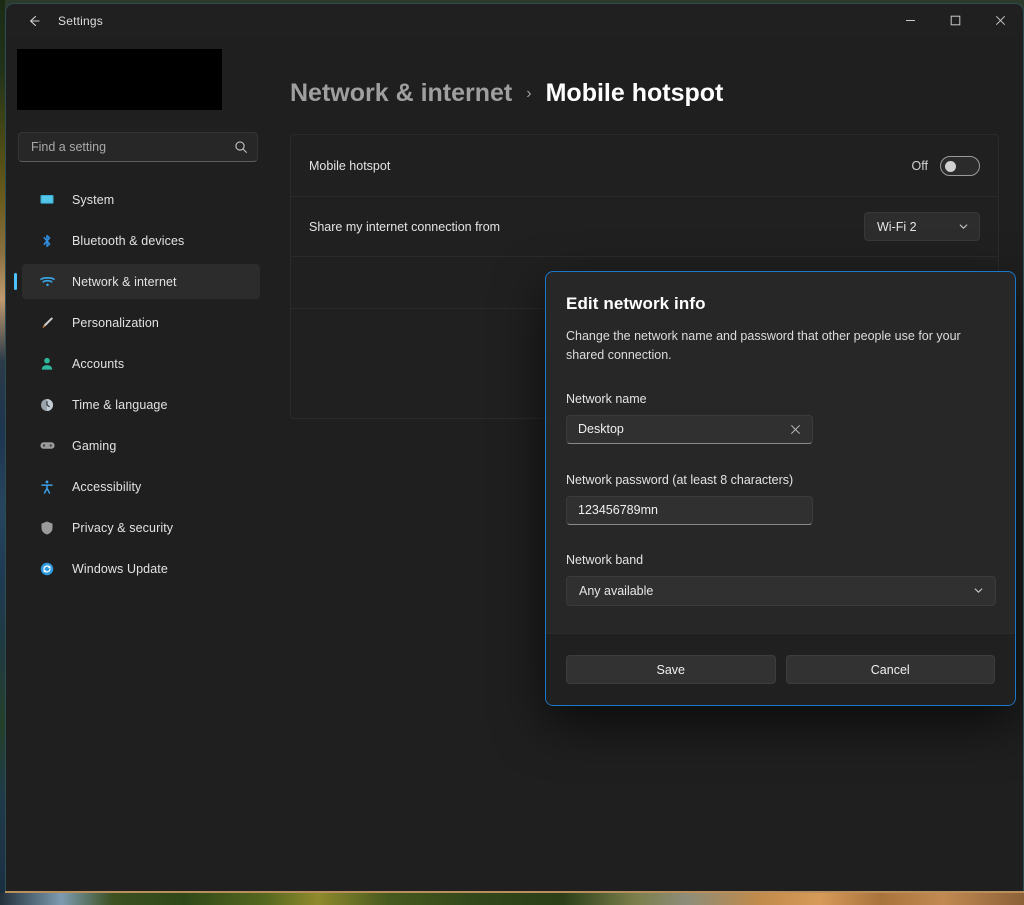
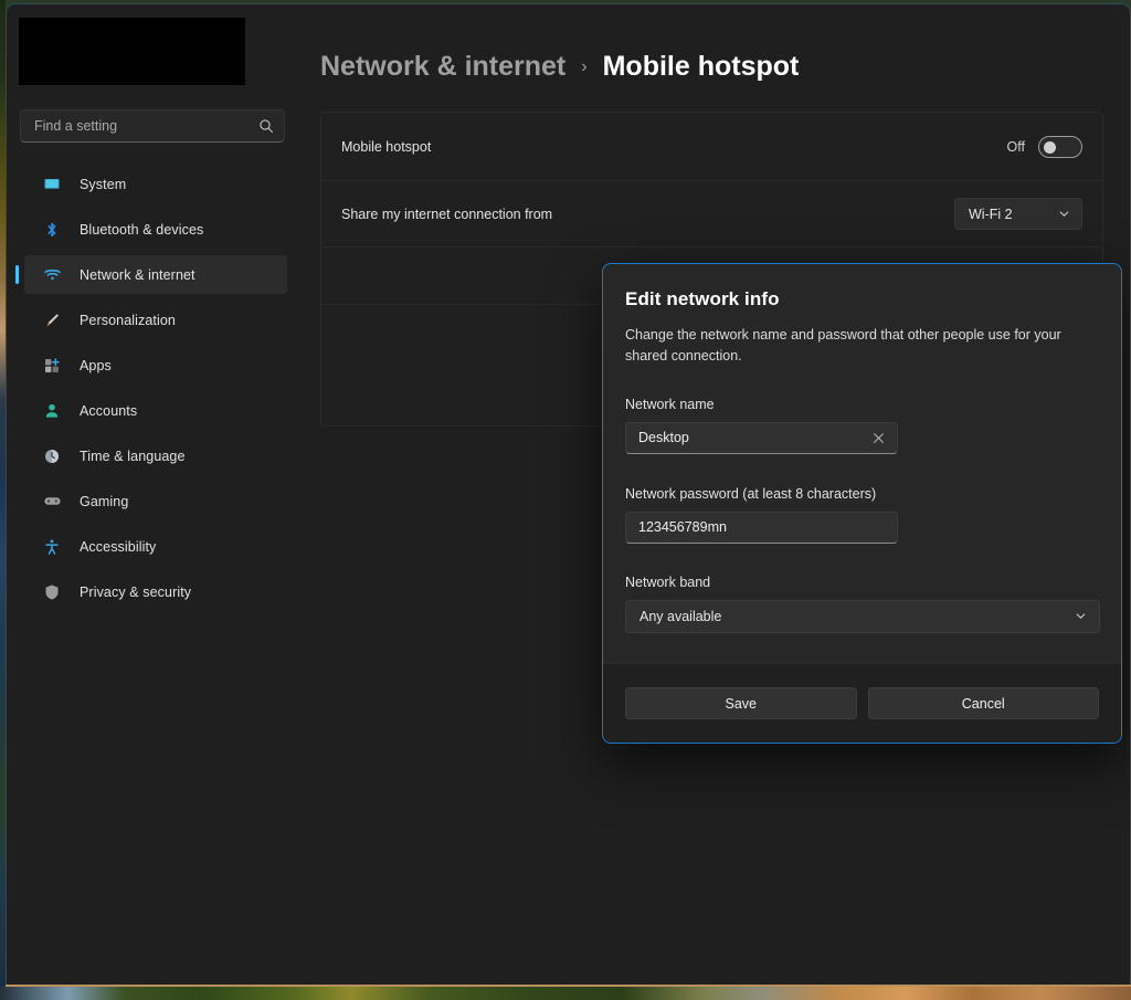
- Settings
  Find a setting
  System
  Bluetooth & devices
  Network & internet
  Personalization
+ Apps
  Accounts
  Time & language
  Gaming
  Accessibility
  Privacy & security
- Windows Update
  Network & internet
  ›
  Mobile hotspot
  Mobile hotspot
  Off
  Share my internet connection from
  Wi-Fi 2
  Edit network info
  Change the network name and password that other people use for your shared connection.
  Network name
  Desktop
  Network password (at least 8 characters)
  123456789mn
  Network band
  Any available
  Save
  Cancel
